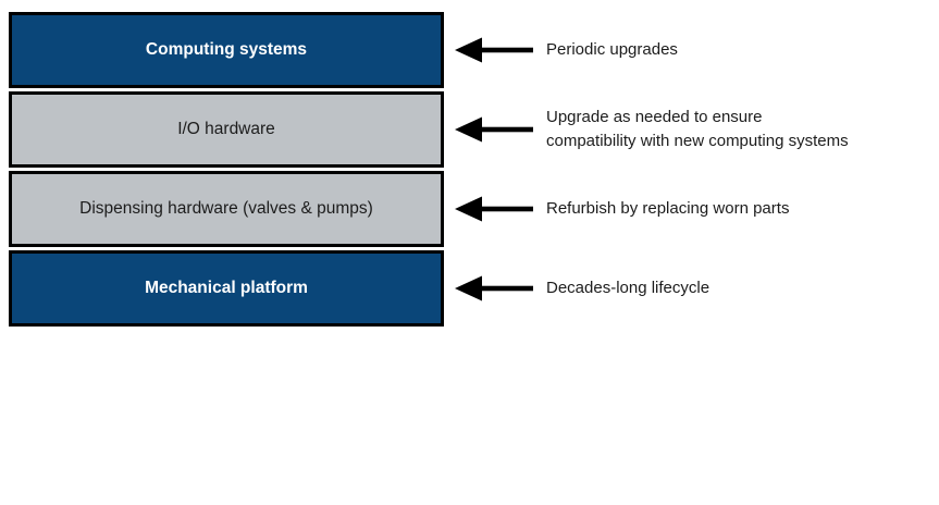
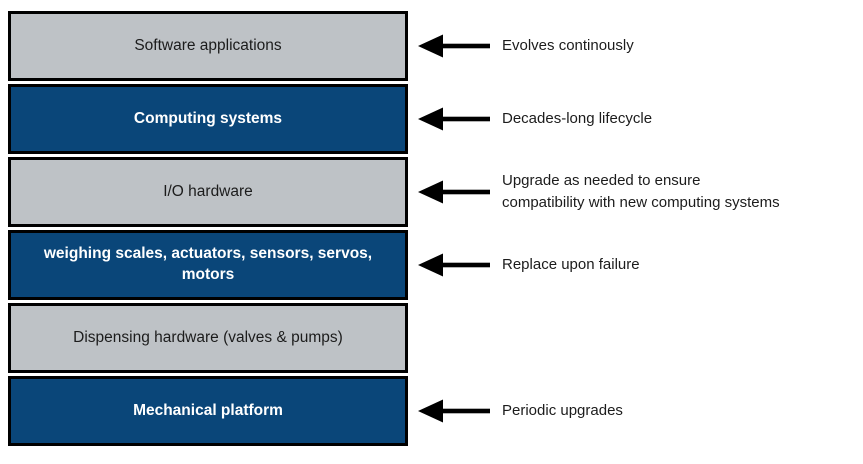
+ Software applications
+ Evolves continously
  Computing systems
- Periodic upgrades
+ Decades-long lifecycle
  I/O hardware
  Upgrade as needed to ensure
  compatibility with new computing systems
+ weighing scales, actuators, sensors, servos, motors
+ Replace upon failure
  Dispensing hardware (valves & pumps)
- Refurbish by replacing worn parts
  Mechanical platform
- Decades-long lifecycle
+ Periodic upgrades
